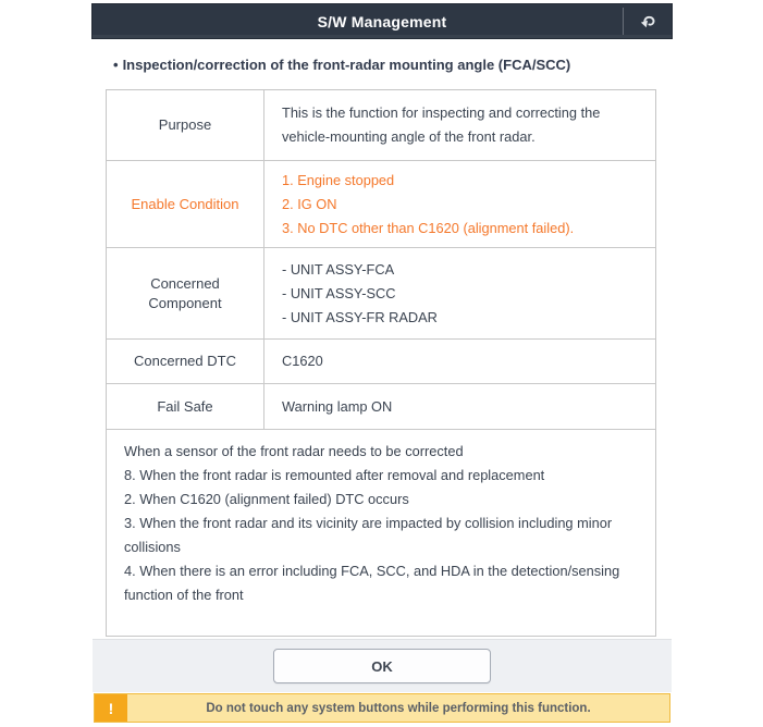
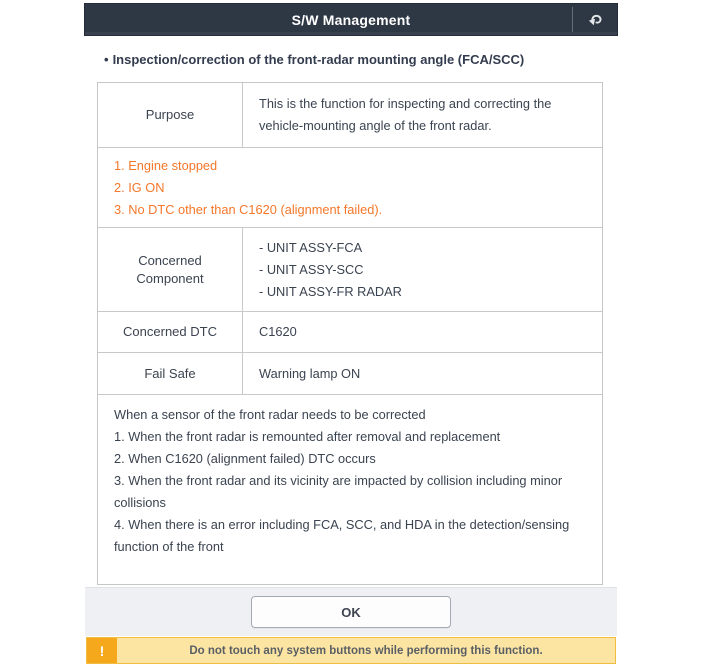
  S/W Management
  • Inspection/correction of the front-radar mounting angle (FCA/SCC)
  Purpose
  This is the function for inspecting and correcting the vehicle-mounting angle of the front radar.
- Enable Condition
  1. Engine stopped
  2. IG ON
  3. No DTC other than C1620 (alignment failed).
  Concerned Component
  - UNIT ASSY-FCA
  - UNIT ASSY-SCC
  - UNIT ASSY-FR RADAR
  Concerned DTC
  C1620
  Fail Safe
  Warning lamp ON
  When a sensor of the front radar needs to be corrected
- 8. When the front radar is remounted after removal and replacement
+ 1. When the front radar is remounted after removal and replacement
  2. When C1620 (alignment failed) DTC occurs
  3. When the front radar and its vicinity are impacted by collision including minor collisions
  4. When there is an error including FCA, SCC, and HDA in the detection/sensing function of the front
  OK
  !
  Do not touch any system buttons while performing this function.
